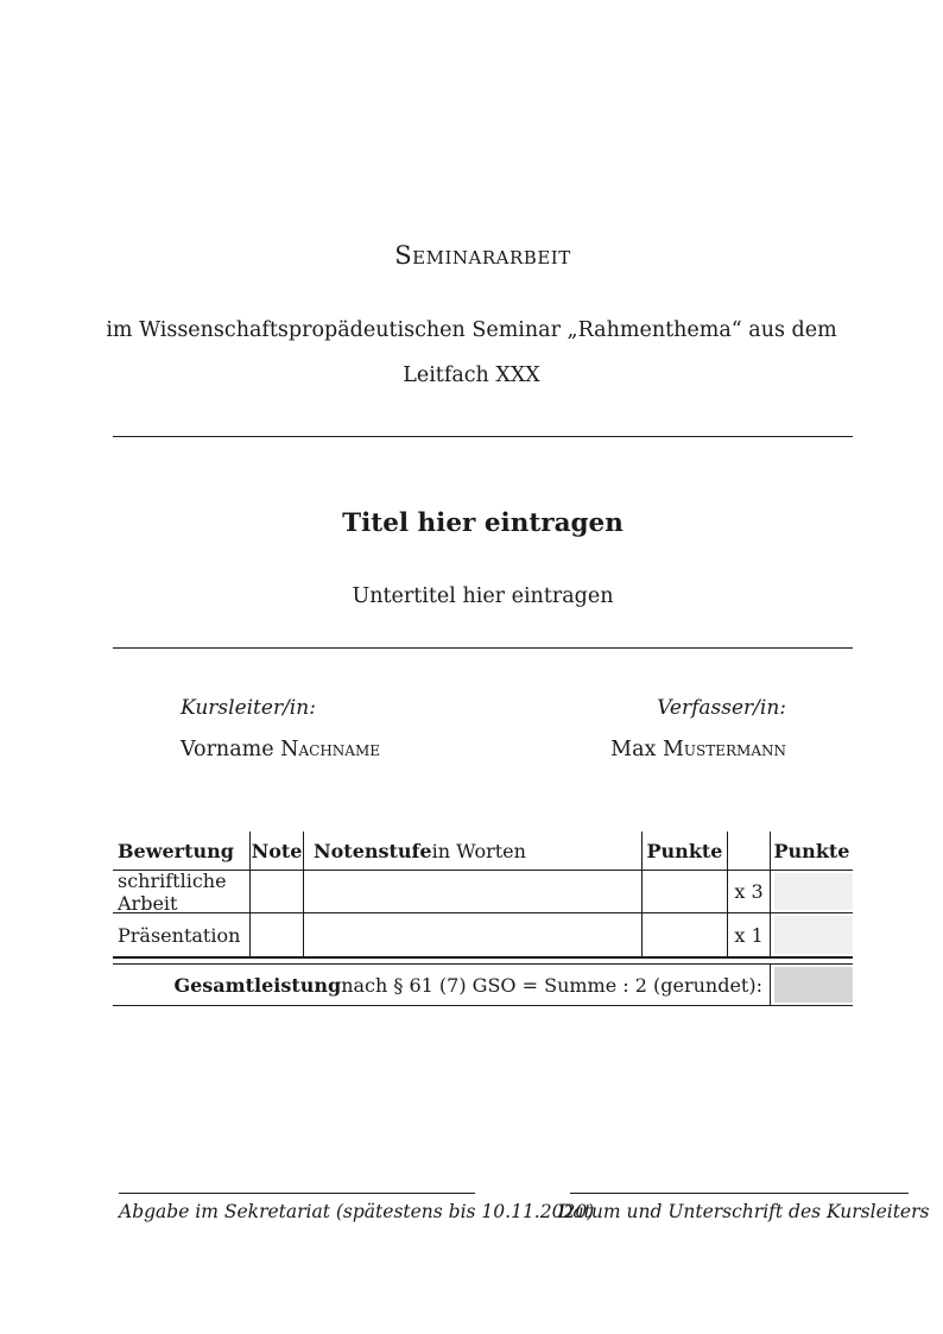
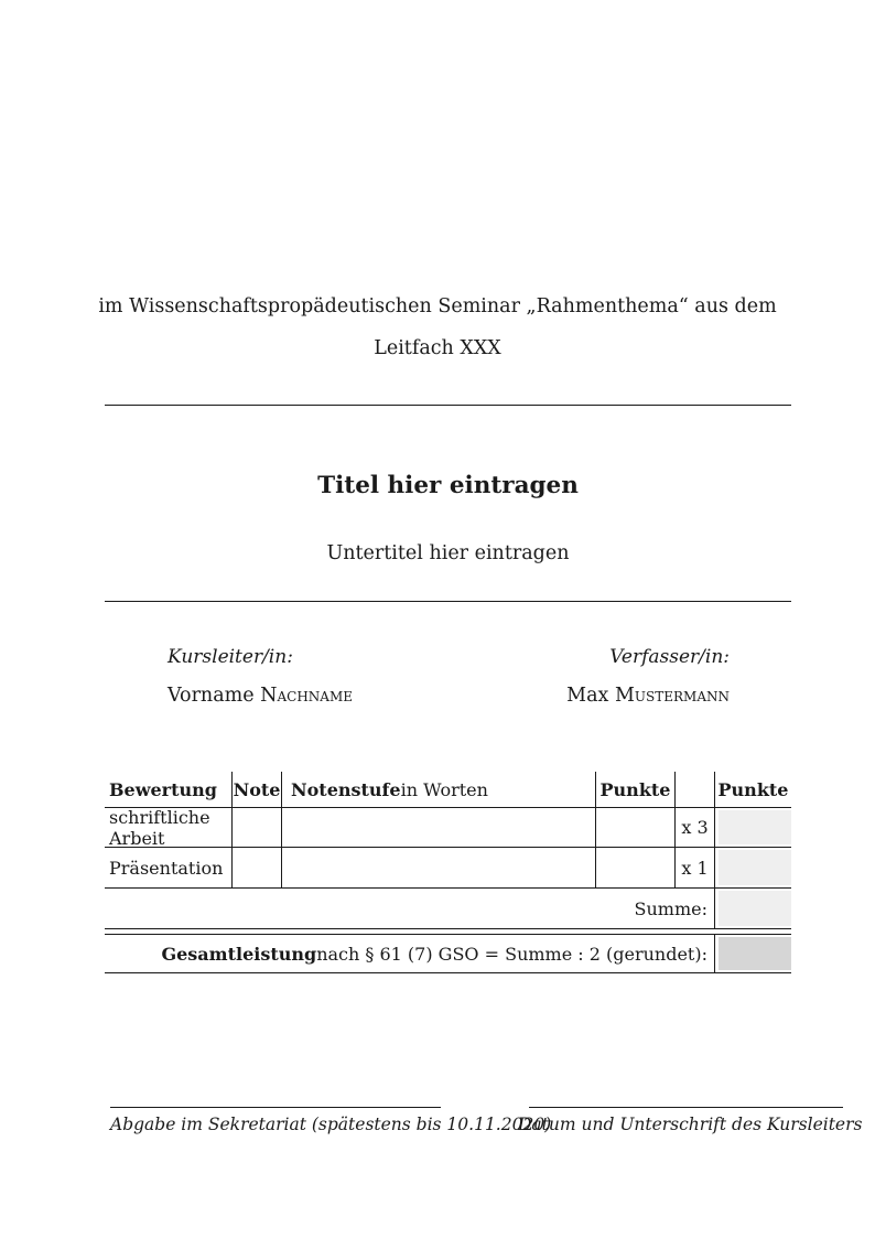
- Seminararbeit
  im Wissenschaftspropädeutischen Seminar „Rahmenthema“ aus dem
  Leitfach XXX
  Titel hier eintragen
  Untertitel hier eintragen
  Kursleiter/in:
  Vorname Nachname
  Verfasser/in:
  Max Mustermann
  Bewertung
  Note
  Notenstufe
  in Worten
  Punkte
  Punkte
  schriftliche Arbeit
  x 3
  Präsentation
  x 1
+ Summe:
  Gesamtleistung
  nach § 61 (7) GSO = Summe : 2 (gerundet):
  Abgabe im Sekretariat (spätestens bis 10.11.2
  Datum und Unterschrift des Kursleiters
